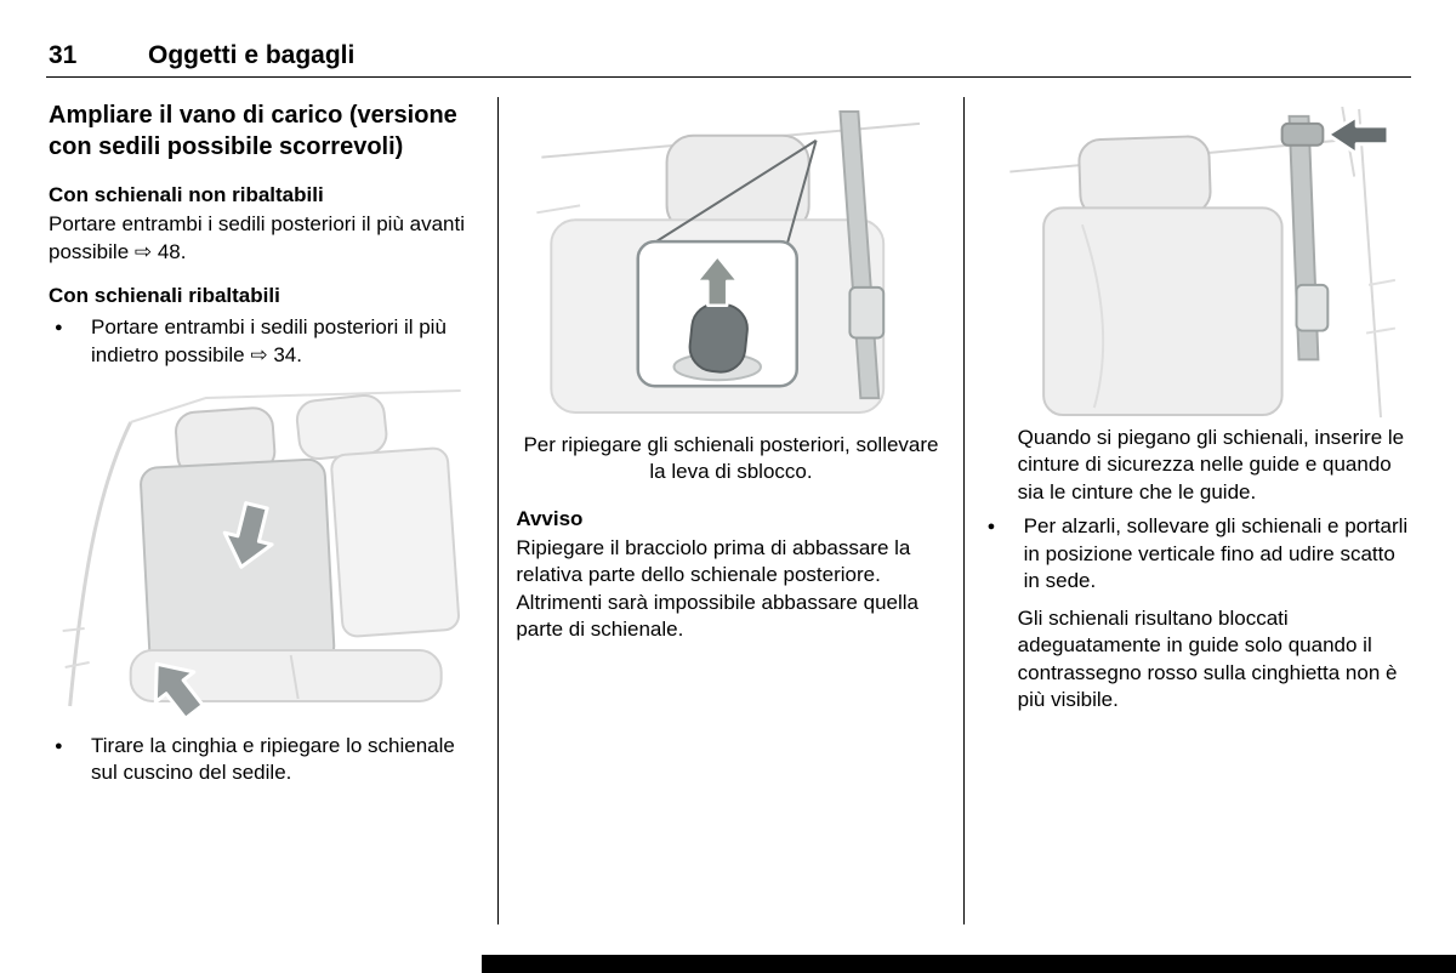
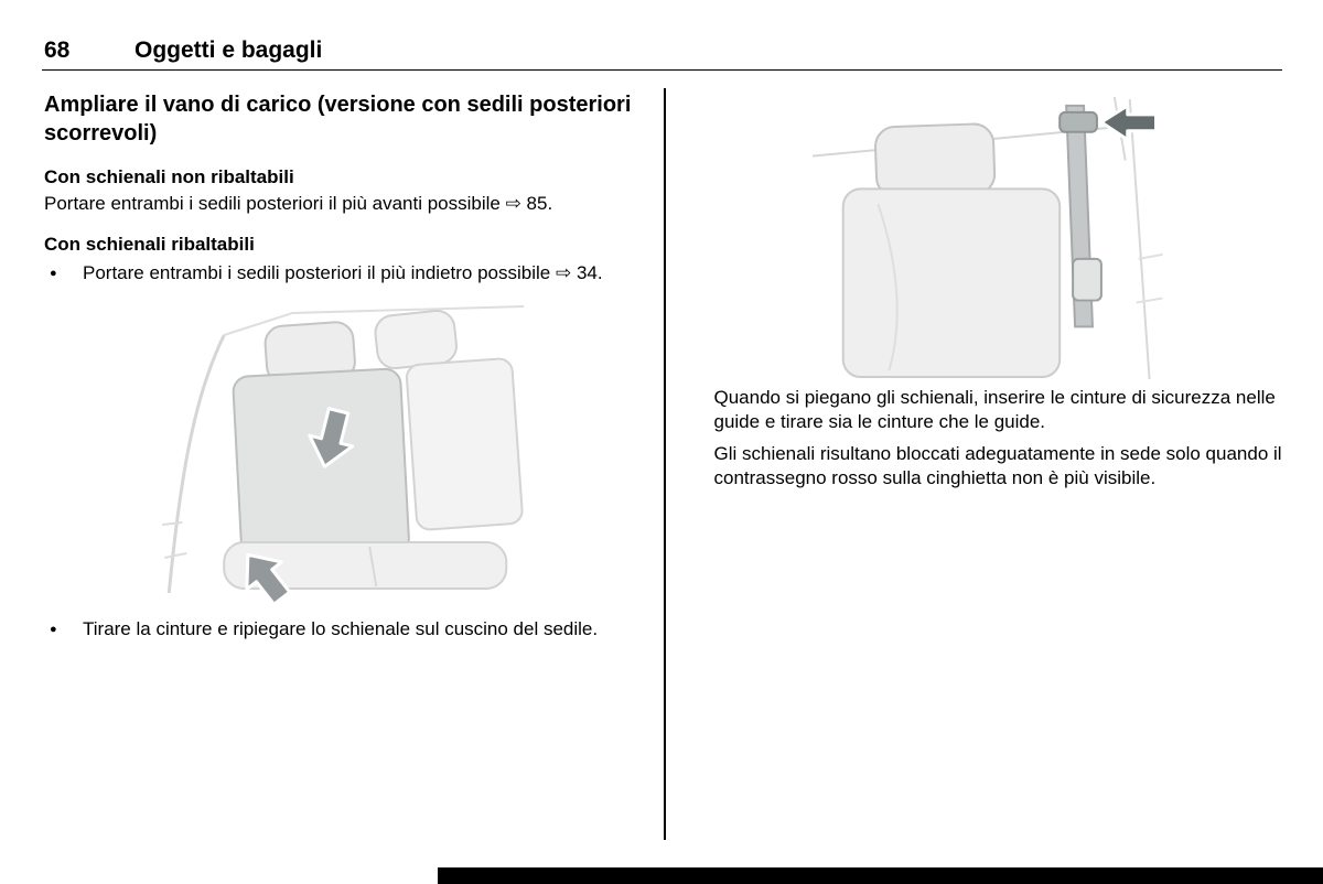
- 31
+ 68
  Oggetti e bagagli
- Ampliare il vano di carico (versione con sedili possibile scorrevoli)
+ Ampliare il vano di carico (versione con sedili posteriori scorrevoli)
  Con schienali non ribaltabili
- Portare entrambi i sedili posteriori il più avanti possibile ⇨ 48.
+ Portare entrambi i sedili posteriori il più avanti possibile ⇨ 85.
  Con schienali ribaltabili
  Portare entrambi i sedili posteriori il più indietro possibile ⇨ 34.
- Tirare la cinghia e ripiegare lo schienale sul cuscino del sedile.
+ Tirare la cinture e ripiegare lo schienale sul cuscino del sedile.
- Per ripiegare gli schienali posteriori, sollevare la leva di sblocco.
- Avviso
- Ripiegare il bracciolo prima di abbassare la relativa parte dello schienale posteriore. Altrimenti sarà impossibile abbassare quella parte di schienale.
- Quando si piegano gli schienali, inserire le cinture di sicurezza nelle guide e quando sia le cinture che le guide.
+ Quando si piegano gli schienali, inserire le cinture di sicurezza nelle guide e tirare sia le cinture che le guide.
- Per alzarli, sollevare gli schienali e portarli in posizione verticale fino ad udire scatto in sede.
- Gli schienali risultano bloccati adeguatamente in guide solo quando il contrassegno rosso sulla cinghietta non è più visibile.
+ Gli schienali risultano bloccati adeguatamente in sede solo quando il contrassegno rosso sulla cinghietta non è più visibile.
